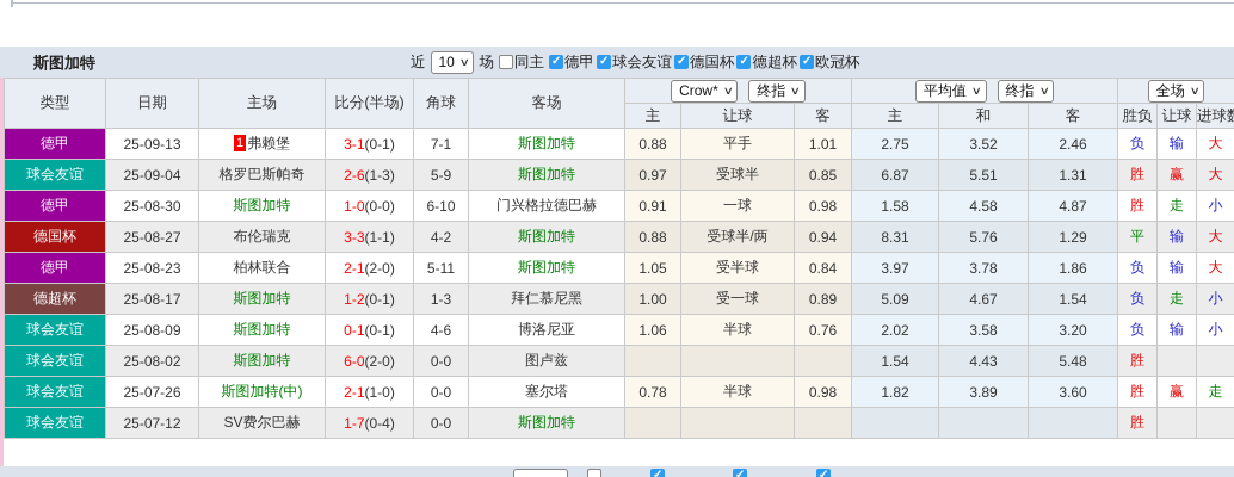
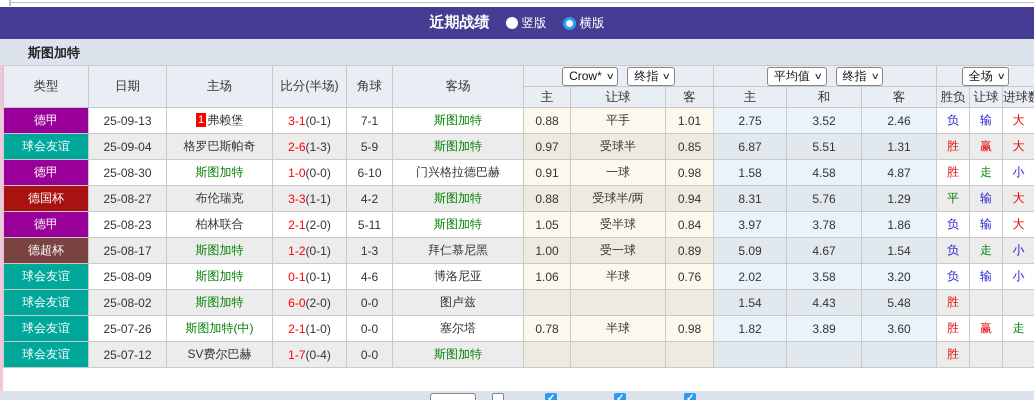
+ 近期战绩
+ 竖版
+ 横版
  斯图加特
- 近
- 10
- ∨
- 场
- 同主
- 德甲
- 球会友谊
- 德国杯
- 德超杯
- 欧冠杯
  类型	日期	主场	比分(半场)	角球	客场	Crow* ∨ 终指 ∨	平均值 ∨ 终指 ∨	全场 ∨
  主	让球	客	主	和	客	胜负	让球	进球
  德甲	25-09-13	1 弗赖堡	3-1(0-1)	7-1	斯图加特	0.88	平手	1.01	2.75	3.52	2.46	负	输	大
  球会友谊	25-09-04	格罗巴斯帕奇	2-6(1-3)	5-9	斯图加特	0.97	受球半	0.85	6.87	5.51	1.31	胜	赢	大
  德甲	25-08-30	斯图加特	1-0(0-0)	6-10	门兴格拉德巴赫	0.91	一球	0.98	1.58	4.58	4.87	胜	走	小
  德国杯	25-08-27	布伦瑞克	3-3(1-1)	4-2	斯图加特	0.88	受球半/两	0.94	8.31	5.76	1.29	平	输	大
  德甲	25-08-23	柏林联合	2-1(2-0)	5-11	斯图加特	1.05	受半球	0.84	3.97	3.78	1.86	负	输	大
  德超杯	25-08-17	斯图加特	1-2(0-1)	1-3	拜仁慕尼黑	1.00	受一球	0.89	5.09	4.67	1.54	负	走	小
  球会友谊	25-08-09	斯图加特	0-1(0-1)	4-6	博洛尼亚	1.06	半球	0.76	2.02	3.58	3.20	负	输	小
  球会友谊	25-08-02	斯图加特	6-0(2-0)	0-0	图卢兹				1.54	4.43	5.48	胜
  球会友谊	25-07-26	斯图加特(中)	2-1(1-0)	0-0	塞尔塔	0.78	半球	0.98	1.82	3.89	3.60	胜	赢	走
  球会友谊	25-07-12	SV费尔巴赫	1-7(0-4)	0-0	斯图加特							胜
